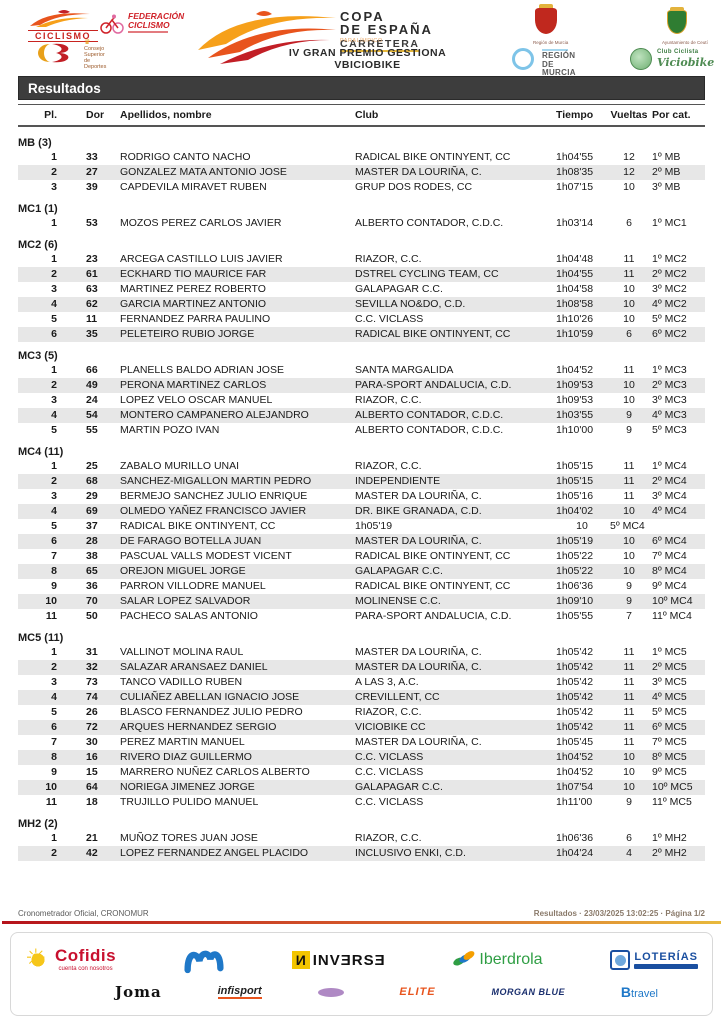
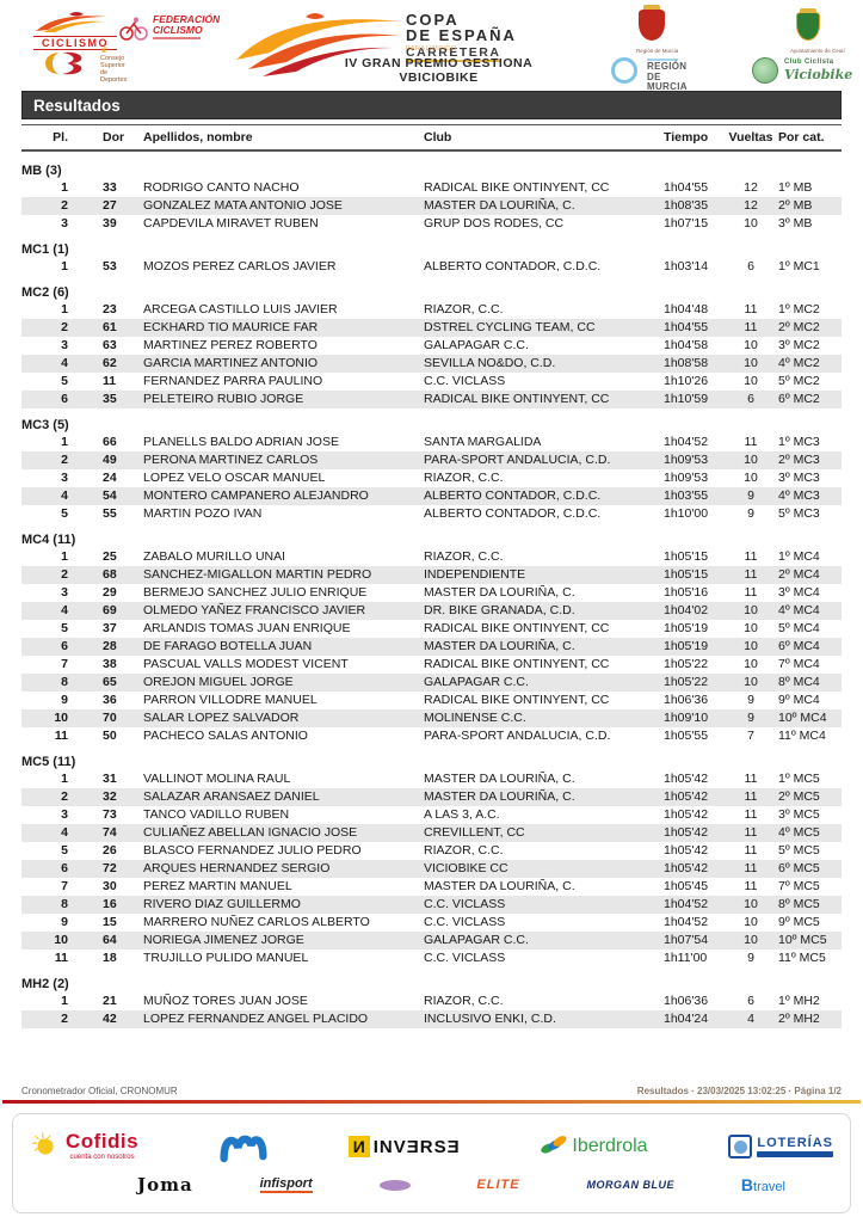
  CICLISMO
  FEDERACIÓN
  CICLISMO
  COPA
  DE ESPAÑA
  CARRETERA
  IV GRAN PREMIO GESTIONA
  VBICIOBIKE
  REGIÓN
  DE MURCIA
  Viciobike
  Resultados
  Pl.
  Dor
  Apellidos, nombre
  Club
  Tiempo
  Vueltas
  Por cat.
  MB (3)
  1
  33
  RODRIGO CANTO NACHO
  RADICAL BIKE ONTINYENT, CC
  1h04'55
  12
  1º MB
  2
  27
  GONZALEZ MATA ANTONIO JOSE
  MASTER DA LOURIÑA, C.
  1h08'35
  12
  2º MB
  3
  39
  CAPDEVILA MIRAVET RUBEN
  GRUP DOS RODES, CC
  1h07'15
  10
  3º MB
  MC1 (1)
  1
  53
  MOZOS PEREZ CARLOS JAVIER
  ALBERTO CONTADOR, C.D.C.
  1h03'14
  6
  1º MC1
  MC2 (6)
  1
  23
  ARCEGA CASTILLO LUIS JAVIER
  RIAZOR, C.C.
  1h04'48
  11
  1º MC2
  2
  61
  ECKHARD TIO MAURICE FAR
  DSTREL CYCLING TEAM, CC
  1h04'55
  11
  2º MC2
  3
  63
  MARTINEZ PEREZ ROBERTO
  GALAPAGAR C.C.
  1h04'58
  10
  3º MC2
  4
  62
  GARCIA MARTINEZ ANTONIO
  SEVILLA NO&DO, C.D.
  1h08'58
  10
  4º MC2
  5
  11
  FERNANDEZ PARRA PAULINO
  C.C. VICLASS
  1h10'26
  10
  5º MC2
  6
  35
  PELETEIRO RUBIO JORGE
  RADICAL BIKE ONTINYENT, CC
  1h10'59
  6
  6º MC2
  MC3 (5)
  1
  66
  PLANELLS BALDO ADRIAN JOSE
  SANTA MARGALIDA
  1h04'52
  11
  1º MC3
  2
  49
  PERONA MARTINEZ CARLOS
  PARA-SPORT ANDALUCIA, C.D.
  1h09'53
  10
  2º MC3
  3
  24
  LOPEZ VELO OSCAR MANUEL
  RIAZOR, C.C.
  1h09'53
  10
  3º MC3
  4
  54
  MONTERO CAMPANERO ALEJANDRO
  ALBERTO CONTADOR, C.D.C.
  1h03'55
  9
  4º MC3
  5
  55
  MARTIN POZO IVAN
  ALBERTO CONTADOR, C.D.C.
  1h10'00
  9
  5º MC3
  MC4 (11)
  1
  25
  ZABALO MURILLO UNAI
  RIAZOR, C.C.
  1h05'15
  11
  1º MC4
  2
  68
  SANCHEZ-MIGALLON MARTIN PEDRO
  INDEPENDIENTE
  1h05'15
  11
  2º MC4
  3
  29
  BERMEJO SANCHEZ JULIO ENRIQUE
  MASTER DA LOURIÑA, C.
  1h05'16
  11
  3º MC4
  4
  69
  OLMEDO YAÑEZ FRANCISCO JAVIER
  DR. BIKE GRANADA, C.D.
  1h04'02
  10
  4º MC4
  5
  37
+ ARLANDIS TOMAS JUAN ENRIQUE
  RADICAL BIKE ONTINYENT, CC
  1h05'19
  10
  5º MC4
  6
  28
  DE FARAGO BOTELLA JUAN
  MASTER DA LOURIÑA, C.
  1h05'19
  10
  6º MC4
  7
  38
  PASCUAL VALLS MODEST VICENT
  RADICAL BIKE ONTINYENT, CC
  1h05'22
  10
  7º MC4
  8
  65
  OREJON MIGUEL JORGE
  GALAPAGAR C.C.
  1h05'22
  10
  8º MC4
  9
  36
  PARRON VILLODRE MANUEL
  RADICAL BIKE ONTINYENT, CC
  1h06'36
  9
  9º MC4
  10
  70
  SALAR LOPEZ SALVADOR
  MOLINENSE C.C.
  1h09'10
  9
  10º MC4
  11
  50
  PACHECO SALAS ANTONIO
  PARA-SPORT ANDALUCIA, C.D.
  1h05'55
  7
  11º MC4
  MC5 (11)
  1
  31
  VALLINOT MOLINA RAUL
  MASTER DA LOURIÑA, C.
  1h05'42
  11
  1º MC5
  2
  32
  SALAZAR ARANSAEZ DANIEL
  MASTER DA LOURIÑA, C.
  1h05'42
  11
  2º MC5
  3
  73
  TANCO VADILLO RUBEN
  A LAS 3, A.C.
  1h05'42
  11
  3º MC5
  4
  74
  CULIAÑEZ ABELLAN IGNACIO JOSE
  CREVILLENT, CC
  1h05'42
  11
  4º MC5
  5
  26
  BLASCO FERNANDEZ JULIO PEDRO
  RIAZOR, C.C.
  1h05'42
  11
  5º MC5
  6
  72
  ARQUES HERNANDEZ SERGIO
  VICIOBIKE CC
  1h05'42
  11
  6º MC5
  7
  30
  PEREZ MARTIN MANUEL
  MASTER DA LOURIÑA, C.
  1h05'45
  11
  7º MC5
  8
  16
  RIVERO DIAZ GUILLERMO
  C.C. VICLASS
  1h04'52
  10
  8º MC5
  9
  15
  MARRERO NUÑEZ CARLOS ALBERTO
  C.C. VICLASS
  1h04'52
  10
  9º MC5
  10
  64
  NORIEGA JIMENEZ JORGE
  GALAPAGAR C.C.
  1h07'54
  10
  10º MC5
  11
  18
  TRUJILLO PULIDO MANUEL
  C.C. VICLASS
  1h11'00
  9
  11º MC5
  MH2 (2)
  1
  21
  MUÑOZ TORES JUAN JOSE
  RIAZOR, C.C.
  1h06'36
  6
  1º MH2
  2
  42
  LOPEZ FERNANDEZ ANGEL PLACIDO
  INCLUSIVO ENKI, C.D.
  1h04'24
  4
  2º MH2
  Cronometrador Oficial, CRONOMUR
  Resultados · 23/03/2025 13:02:25 · Página 1/2
  Cofidis
  И
  INVƎRSƎ
  Iberdrola
  LOTERÍAS
  Joma
  infisport
  ELITE
  MORGAN BLUE
  Btravel
